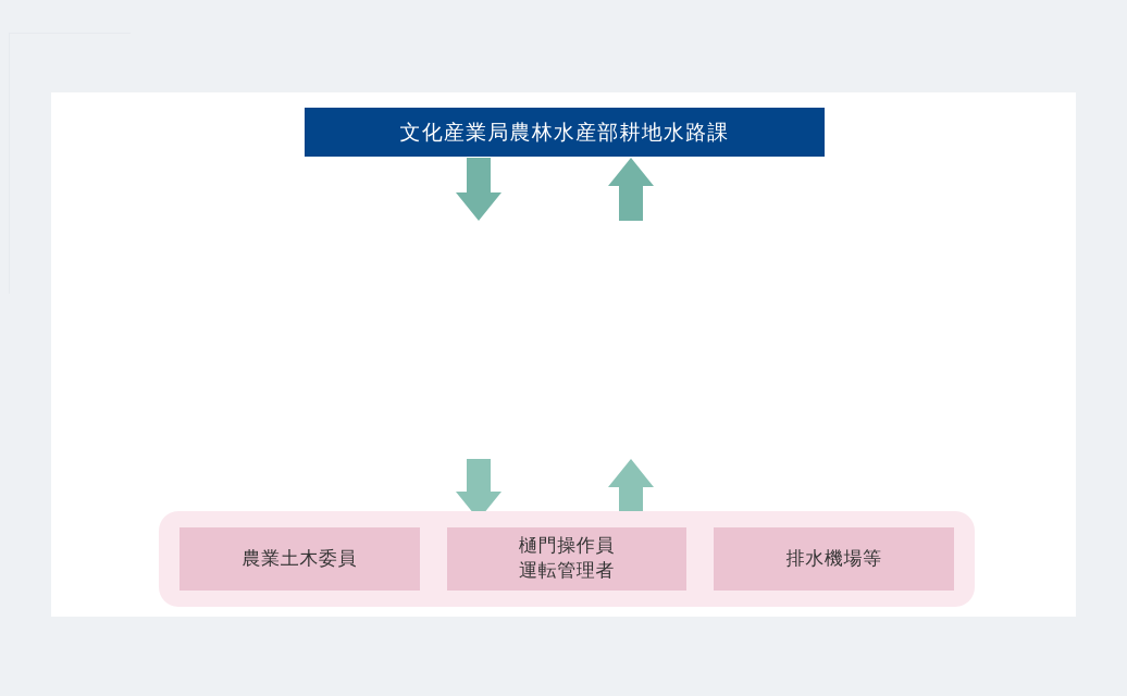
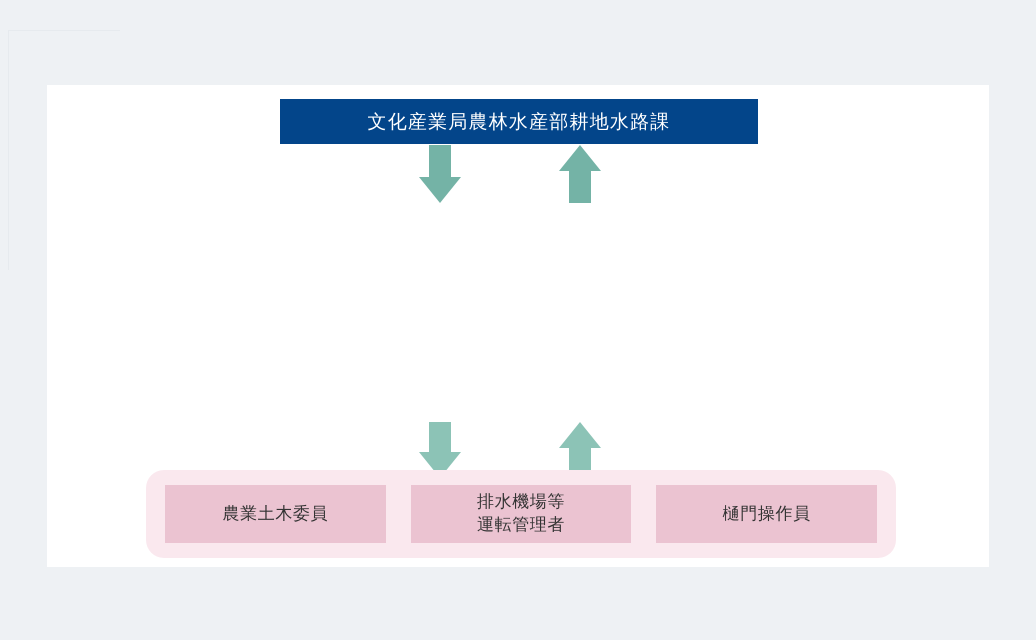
  文化産業局農林水産部耕地水路課
  農業土木委員
- 樋門操作員
+ 排水機場等
  運転管理者
- 排水機場等
+ 樋門操作員
